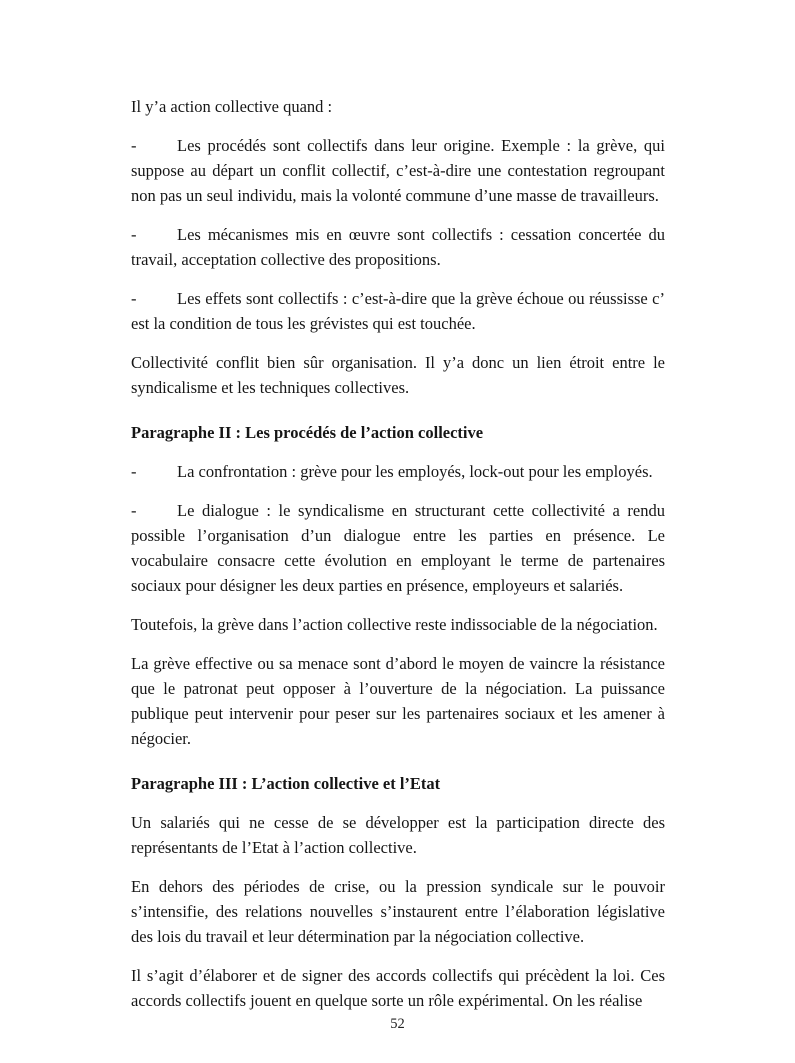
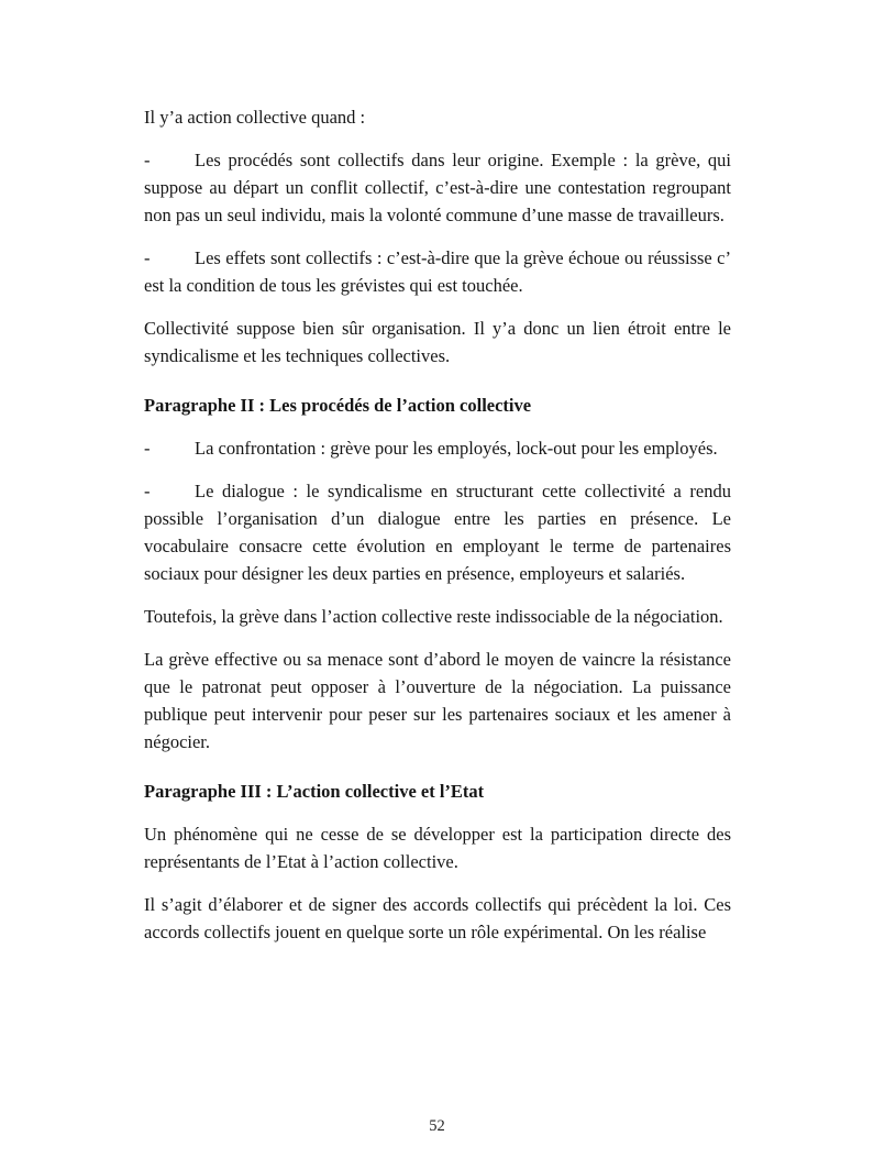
  Il y’a action collective quand :
  - Les procédés sont collectifs dans leur origine. Exemple : la grève, qui suppose au départ un conflit collectif, c’est-à-dire une contestation regroupant non pas un seul individu, mais la volonté commune d’une masse de travailleurs.
- - Les mécanismes mis en œuvre sont collectifs : cessation concertée du travail, acceptation collective des propositions.
  - Les effets sont collectifs : c’est-à-dire que la grève échoue ou réussisse c’ est la condition de tous les grévistes qui est touchée.
- Collectivité conflit bien sûr organisation. Il y’a donc un lien étroit entre le syndicalisme et les techniques collectives.
+ Collectivité suppose bien sûr organisation. Il y’a donc un lien étroit entre le syndicalisme et les techniques collectives.
  Paragraphe II : Les procédés de l’action collective
  - La confrontation : grève pour les employés, lock-out pour les employés.
  - Le dialogue : le syndicalisme en structurant cette collectivité a rendu possible l’organisation d’un dialogue entre les parties en présence. Le vocabulaire consacre cette évolution en employant le terme de partenaires sociaux pour désigner les deux parties en présence, employeurs et salariés.
  Toutefois, la grève dans l’action collective reste indissociable de la négociation.
  La grève effective ou sa menace sont d’abord le moyen de vaincre la résistance que le patronat peut opposer à l’ouverture de la négociation. La puissance publique peut intervenir pour peser sur les partenaires sociaux et les amener à négocier.
  Paragraphe III : L’action collective et l’Etat
- Un salariés qui ne cesse de se développer est la participation directe des représentants de l’Etat à l’action collective.
+ Un phénomène qui ne cesse de se développer est la participation directe des représentants de l’Etat à l’action collective.
- En dehors des périodes de crise, ou la pression syndicale sur le pouvoir s’intensifie, des relations nouvelles s’instaurent entre l’élaboration législative des lois du travail et leur détermination par la négociation collective.
  Il s’agit d’élaborer et de signer des accords collectifs qui précèdent la loi. Ces accords collectifs jouent en quelque sorte un rôle expérimental. On les réalise
  52
